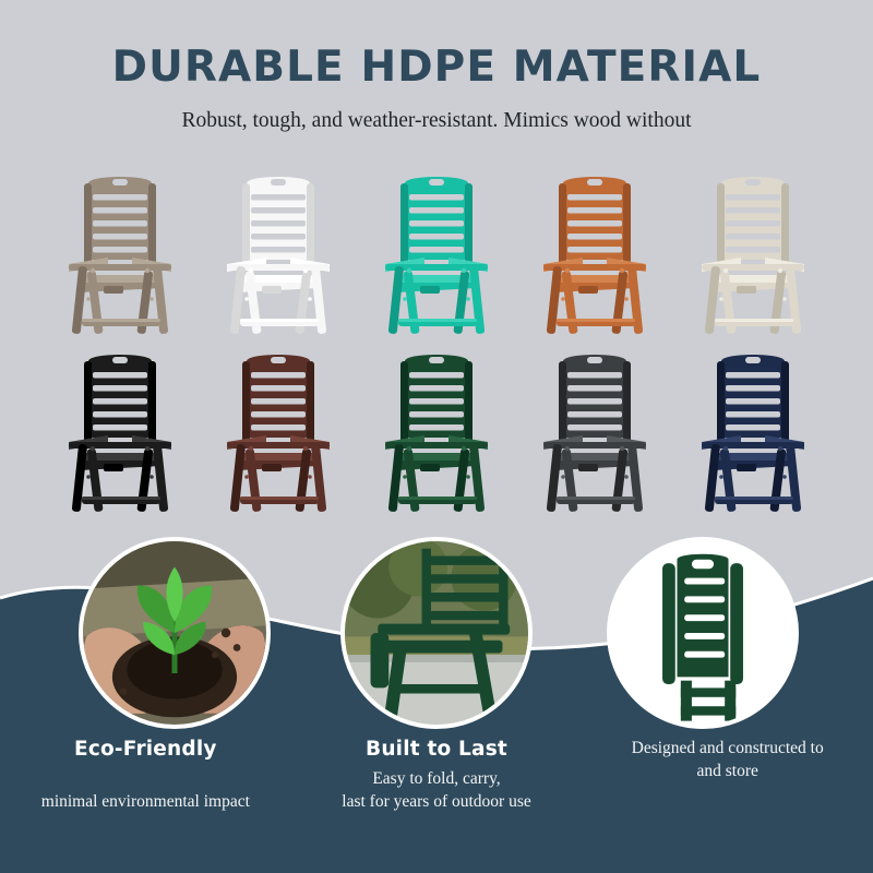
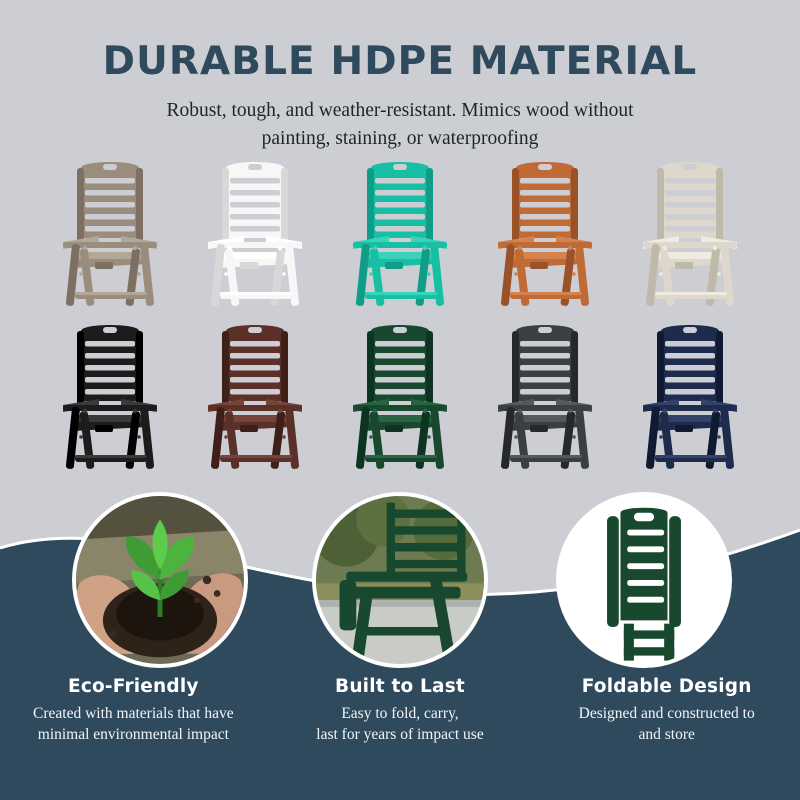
  DURABLE HDPE MATERIAL
  Robust, tough, and weather-resistant. Mimics wood without
+ painting, staining, or waterproofing
  Eco-Friendly
+ Created with materials that have
  minimal environmental impact
  Built to Last
  Easy to fold, carry,
- last for years of outdoor use
+ last for years of impact use
+ Foldable Design
  Designed and constructed to
  and store
